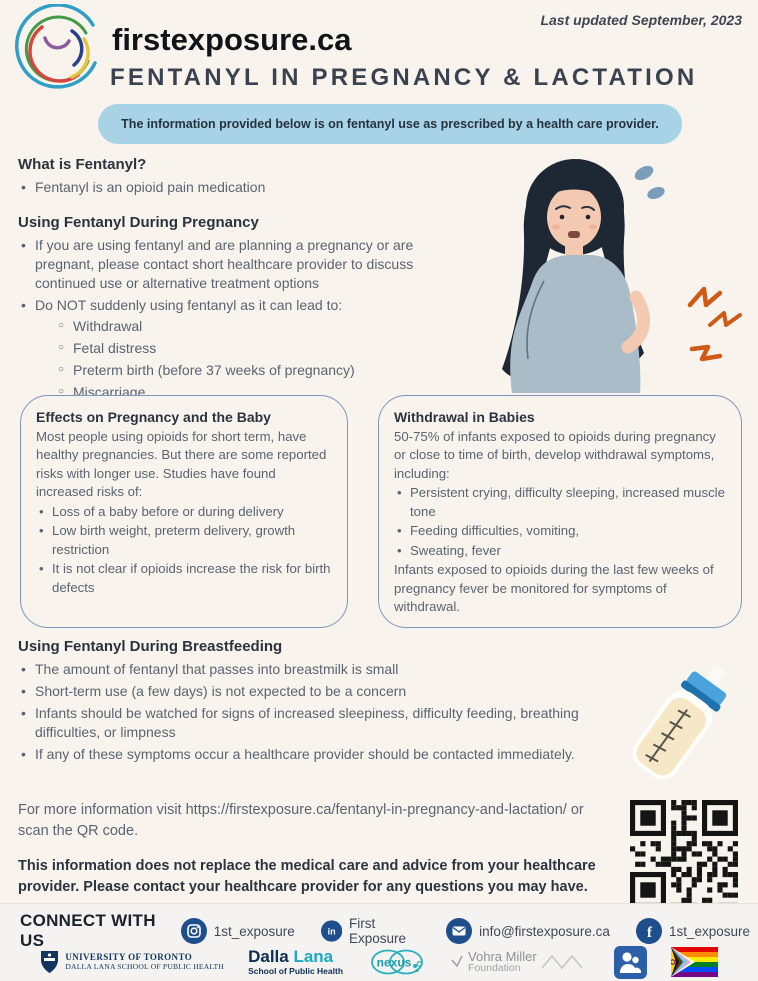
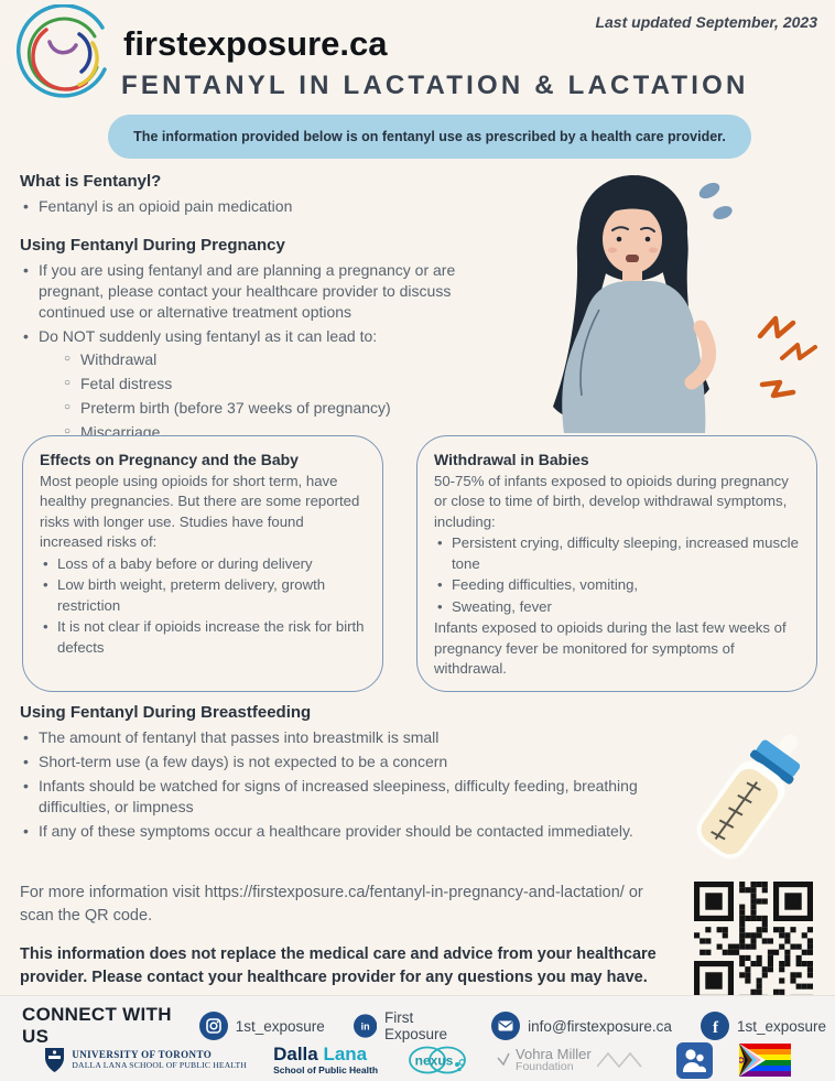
  firstexposure.ca
- FENTANYL IN PREGNANCY & LACTATION
+ FENTANYL IN LACTATION & LACTATION
  Last updated September, 2023
  The information provided below is on fentanyl use as prescribed by a health care provider.
  What is Fentanyl?
  Fentanyl is an opioid pain medication
  Using Fentanyl During Pregnancy
- If you are using fentanyl and are planning a pregnancy or are pregnant, please contact short healthcare provider to discuss continued use or alternative treatment options
+ If you are using fentanyl and are planning a pregnancy or are pregnant, please contact your healthcare provider to discuss continued use or alternative treatment options
  Do NOT suddenly using fentanyl as it can lead to:
  Withdrawal
  Fetal distress
  Preterm birth (before 37 weeks of pregnancy)
  Miscarriage
  Effects on Pregnancy and the Baby
  Most people using opioids for short term, have healthy pregnancies. But there are some reported risks with longer use. Studies have found increased risks of:
  Loss of a baby before or during delivery
  Low birth weight, preterm delivery, growth restriction
  It is not clear if opioids increase the risk for birth defects
  Withdrawal in Babies
  50-75% of infants exposed to opioids during pregnancy or close to time of birth, develop withdrawal symptoms, including:
  Persistent crying, difficulty sleeping, increased muscle tone
  Feeding difficulties, vomiting,
  Sweating, fever
  Infants exposed to opioids during the last few weeks of pregnancy fever be monitored for symptoms of withdrawal.
  Using Fentanyl During Breastfeeding
  The amount of fentanyl that passes into breastmilk is small
  Short-term use (a few days) is not expected to be a concern
  Infants should be watched for signs of increased sleepiness, difficulty feeding, breathing difficulties, or limpness
  If any of these symptoms occur a healthcare provider should be contacted immediately.
  For more information visit https://firstexposure.ca/fentanyl-in-pregnancy-and-lactation/ or scan the QR code.
  This information does not replace the medical care and advice from your healthcare provider. Please contact your healthcare provider for any questions you may have.
  CONNECT WITH US
  1st_exposure
  in
  First Exposure
  info@firstexposure.ca
  f
  1st_exposure
  UNIVERSITY OF TORONTO
  DALLA LANA SCHOOL OF PUBLIC HEALTH
  Dalla Lana
  School of Public Health
  nexus
  Vohra Miller
  Foundation
